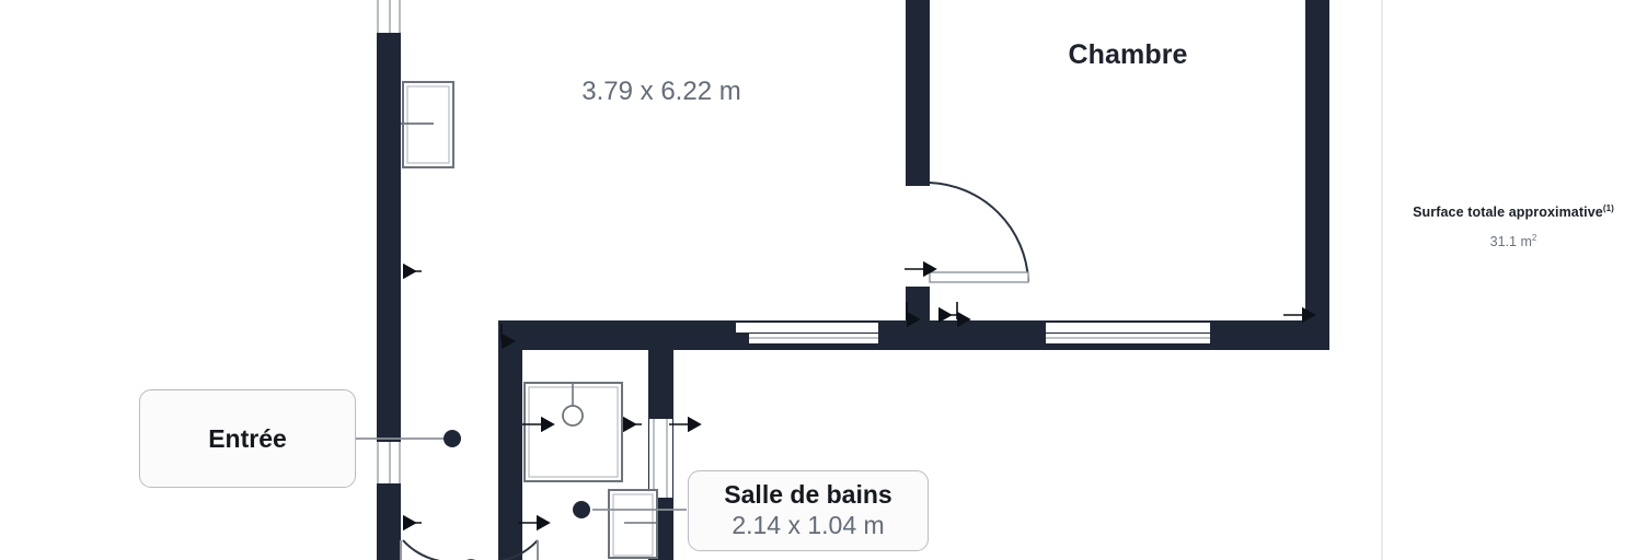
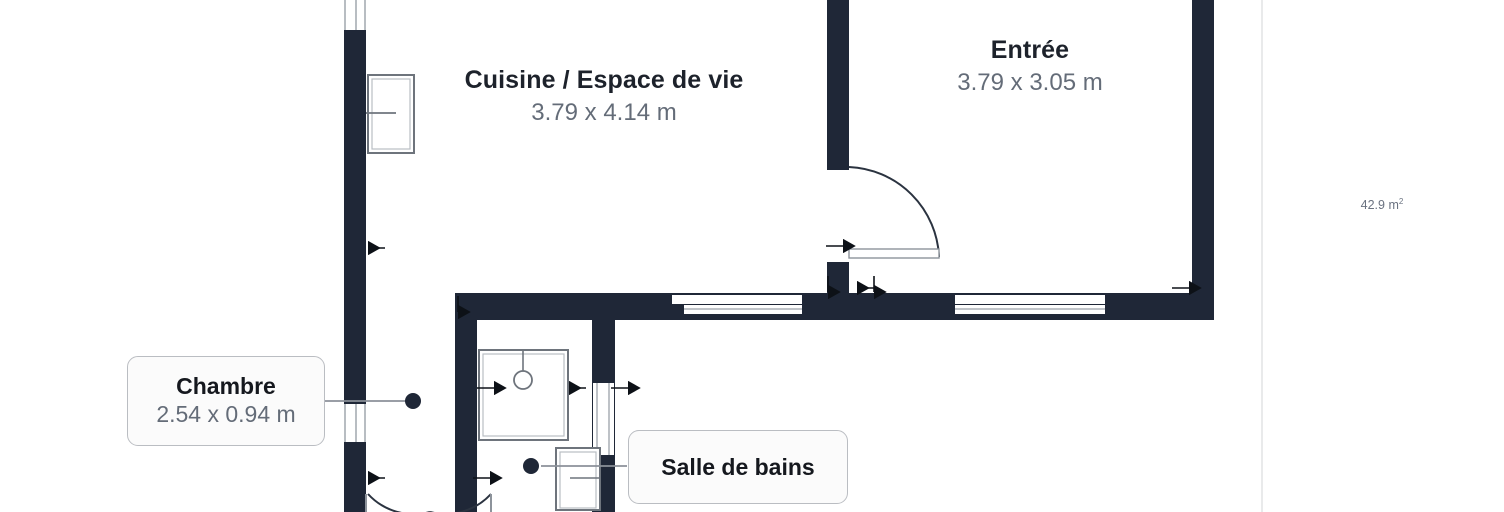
+ Cuisine / Espace de vie
- 3.79 x 6.22 m
+ 3.79 x 4.14 m
- Chambre
+ Entrée
+ 3.79 x 3.05 m
- Entrée
+ Chambre
+ 2.54 x 0.94 m
  Salle de bains
- 2.14 x 1.04 m
- Surface totale approximative(1)
- 31.1 m2
+ 42.9 m2
